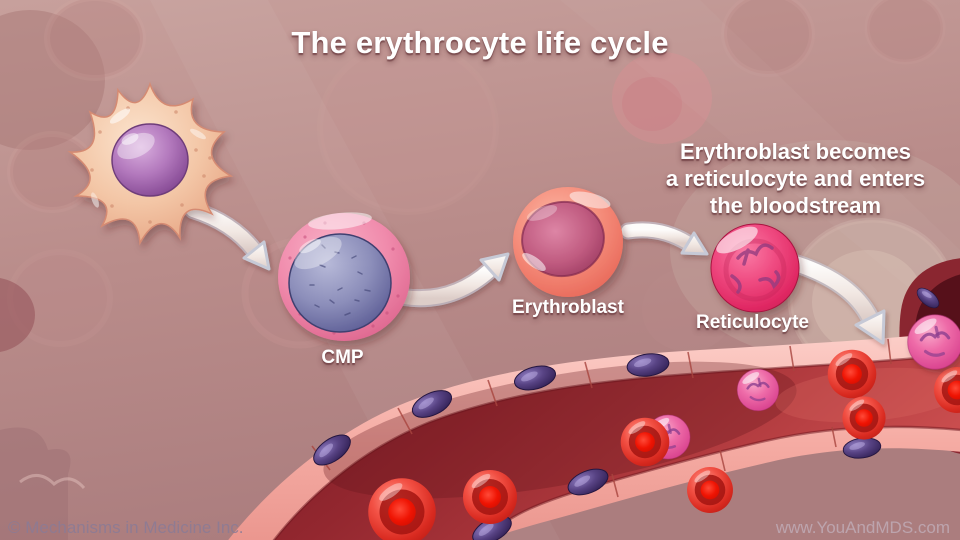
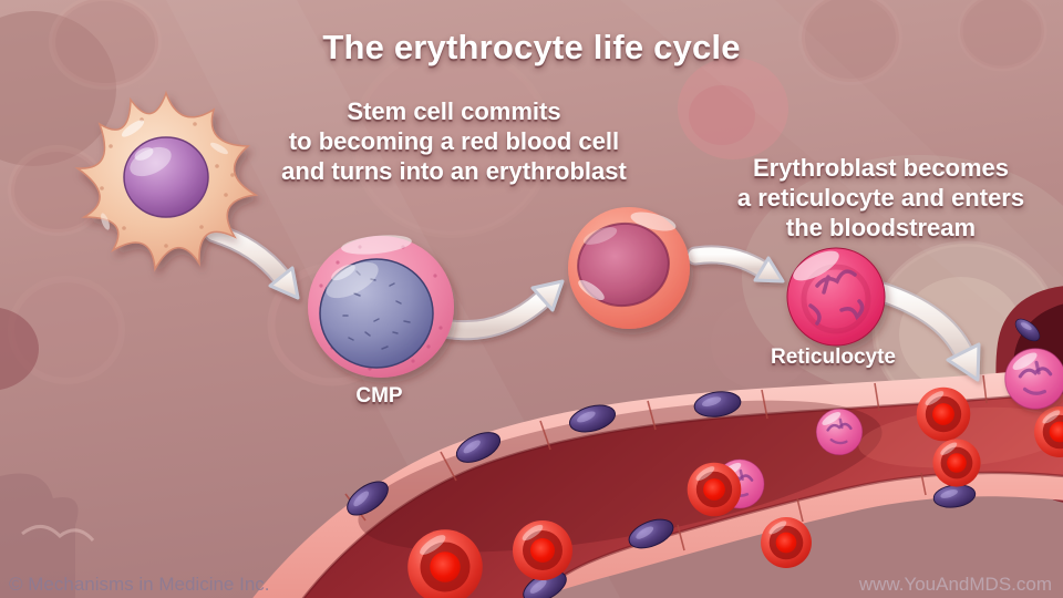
  The erythrocyte life cycle
+ Stem cell commits
+ to becoming a red blood cell
+ and turns into an erythroblast
  Erythroblast becomes
  a reticulocyte and enters
  the bloodstream
  CMP
- Erythroblast
  Reticulocyte
  © Mechanisms in Medicine Inc.
  www.YouAndMDS.com
